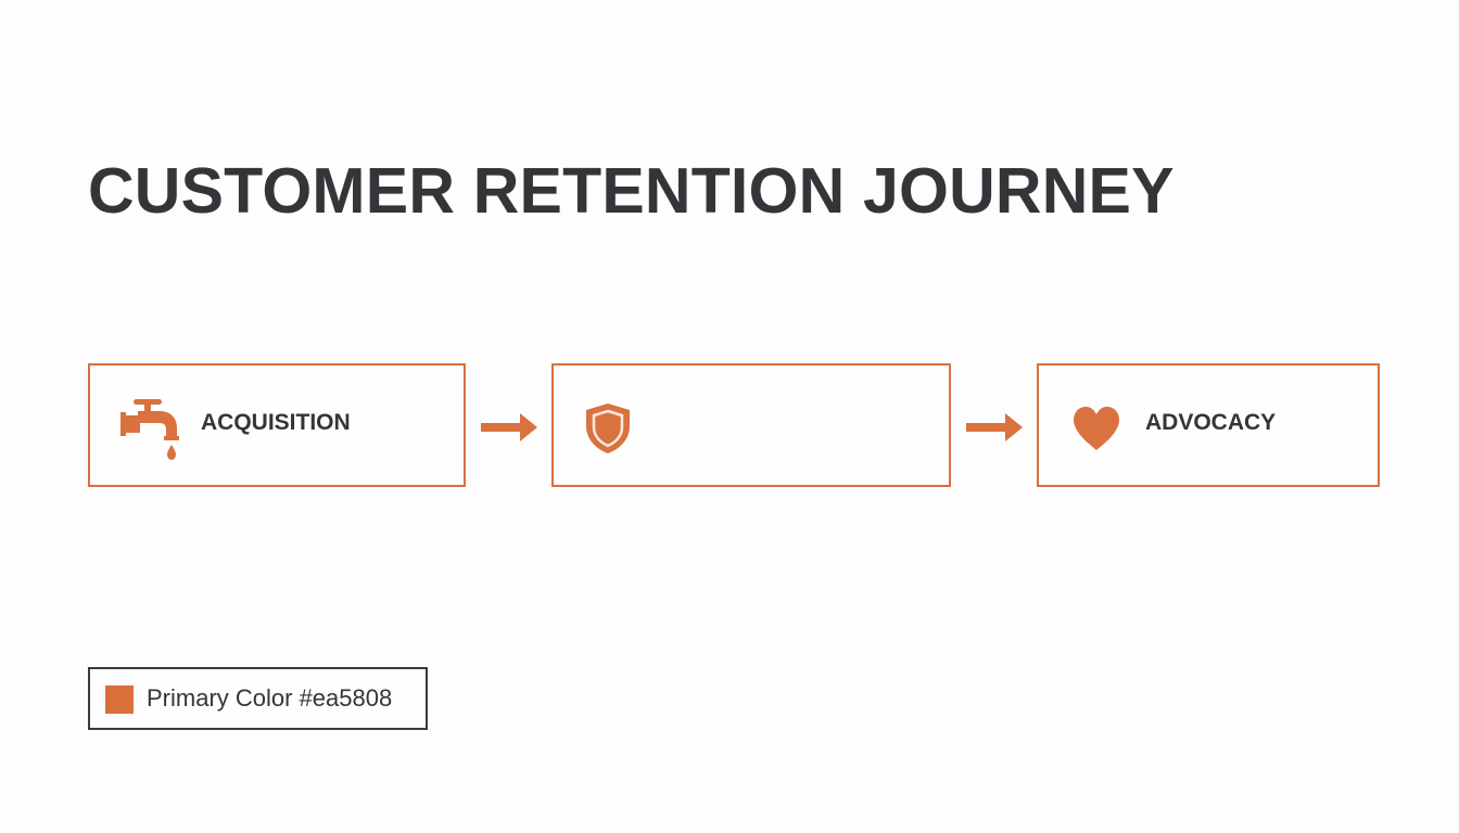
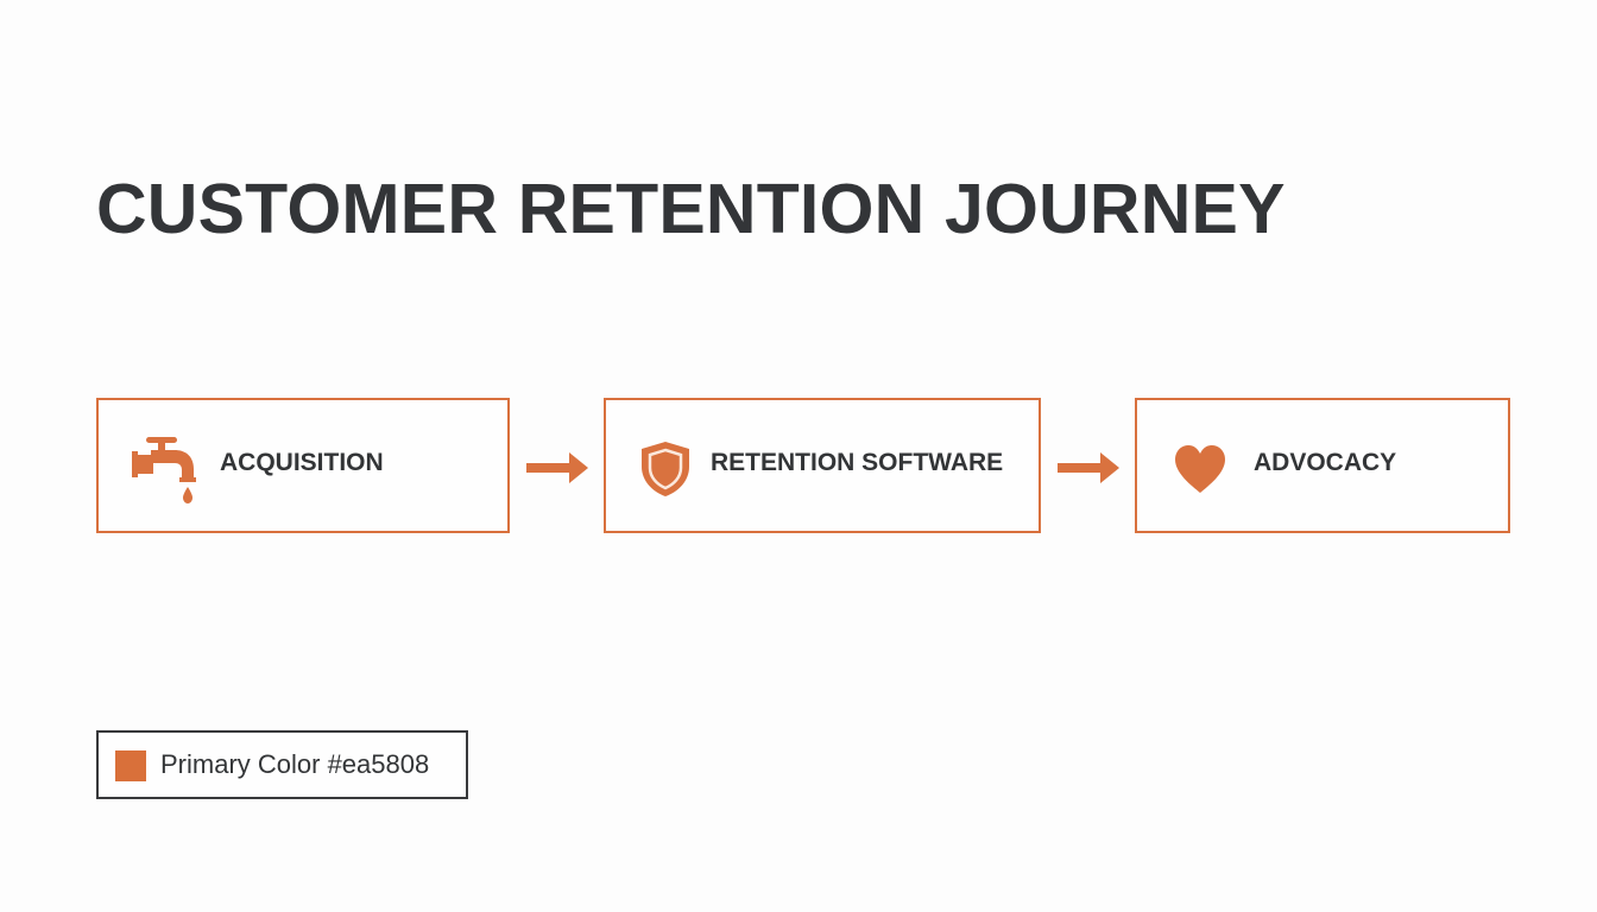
  CUSTOMER RETENTION JOURNEY
  ACQUISITION
+ RETENTION SOFTWARE
  ADVOCACY
  Primary Color #ea5808
